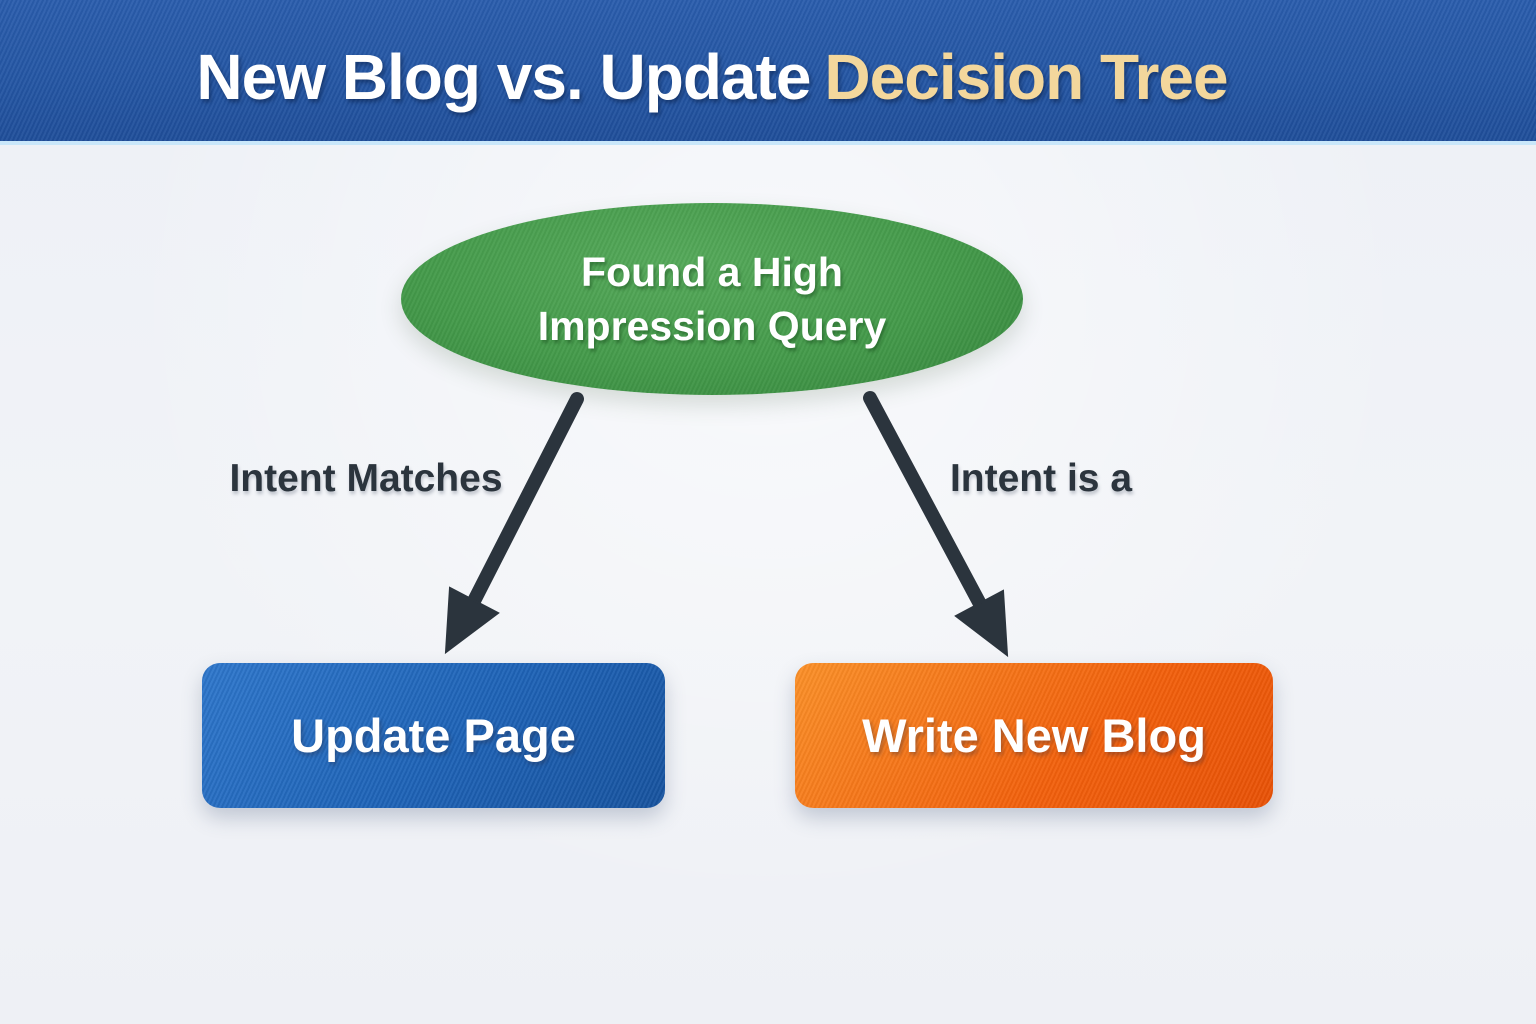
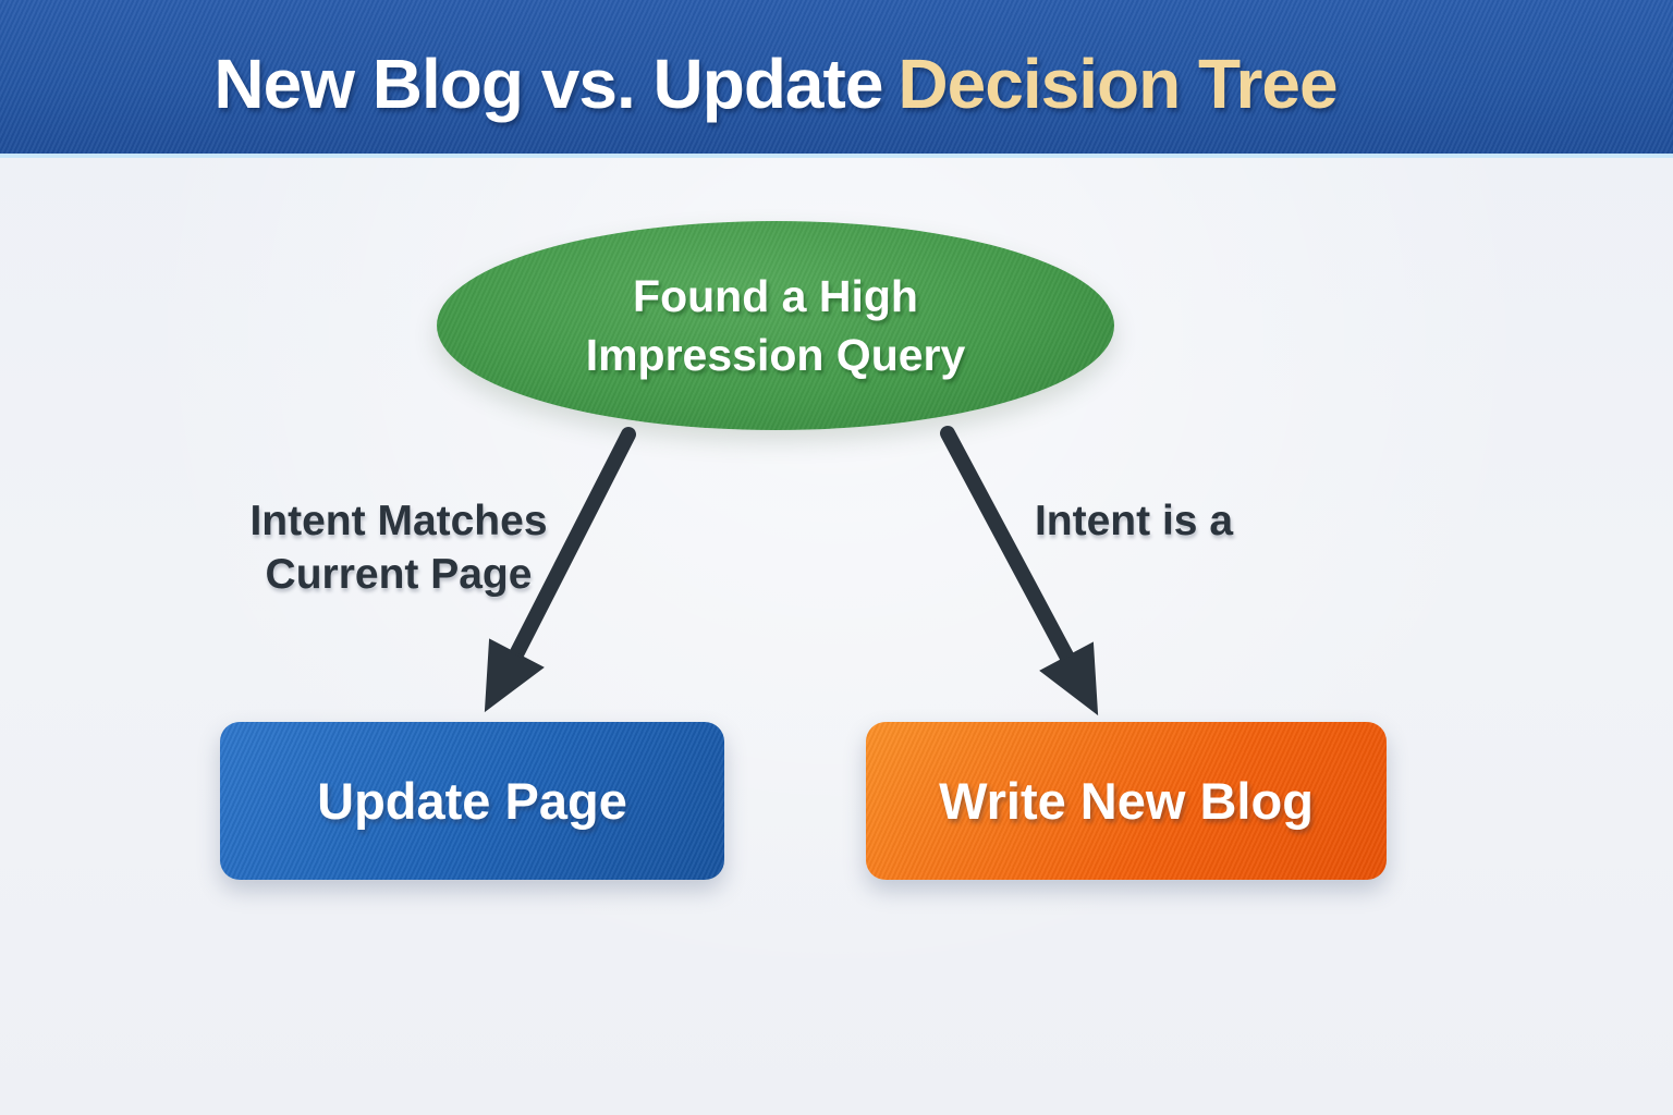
  New Blog vs. Update Decision Tree
  Found a High
  Impression Query
  Intent Matches
+ Current Page
  Intent is a
  Update Page
  Write New Blog
